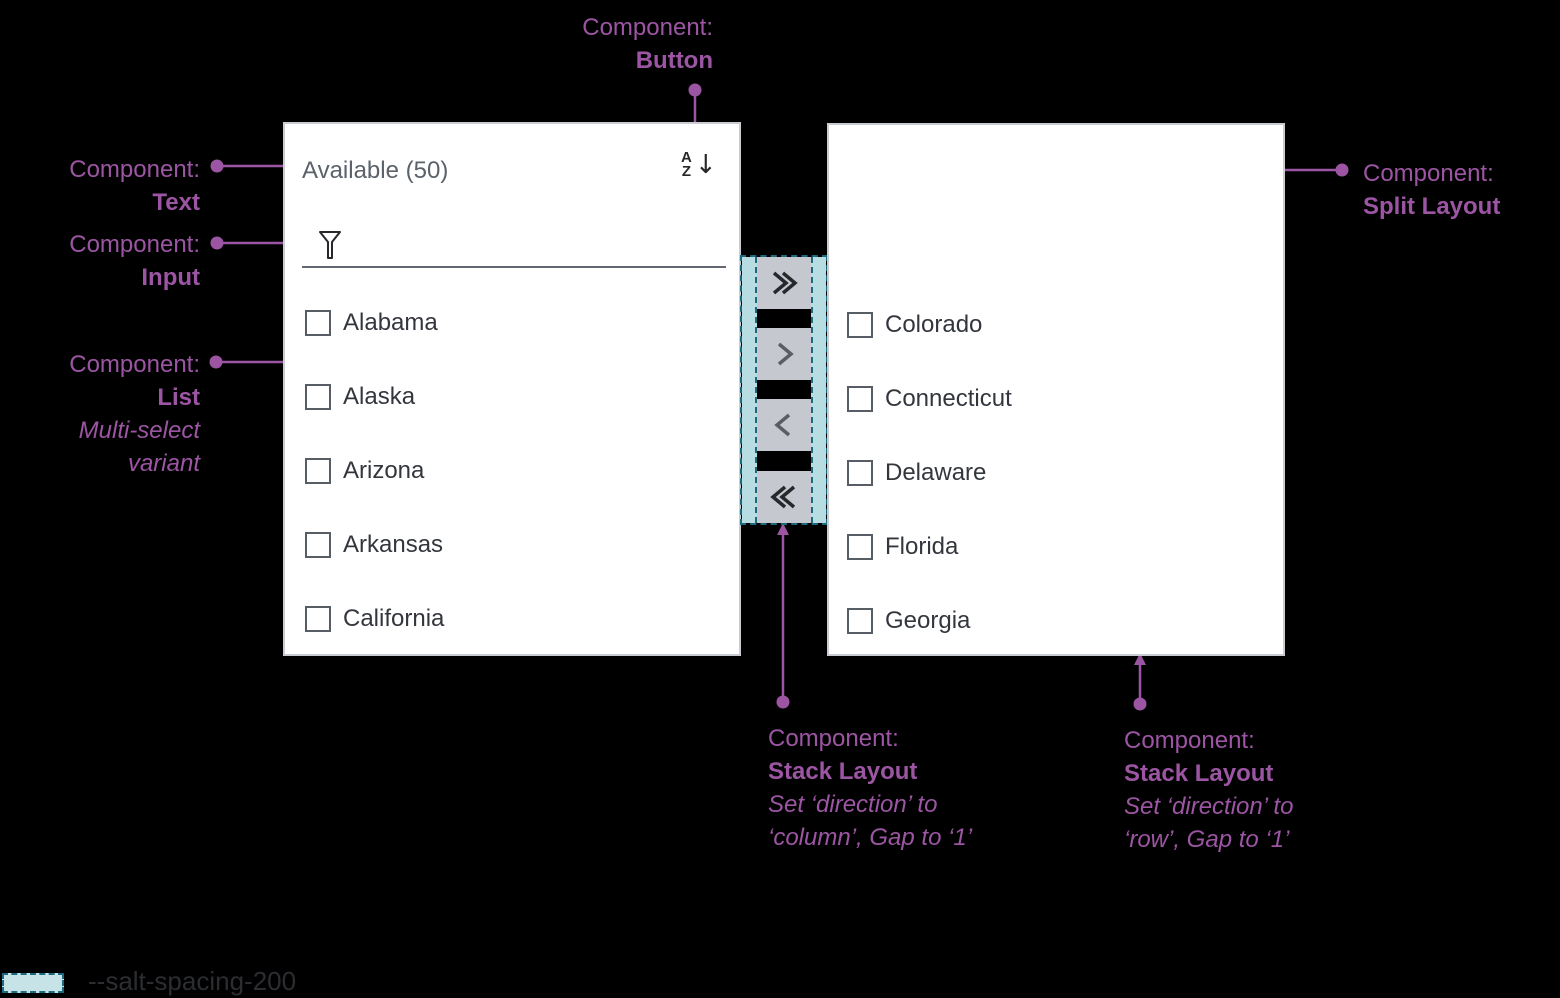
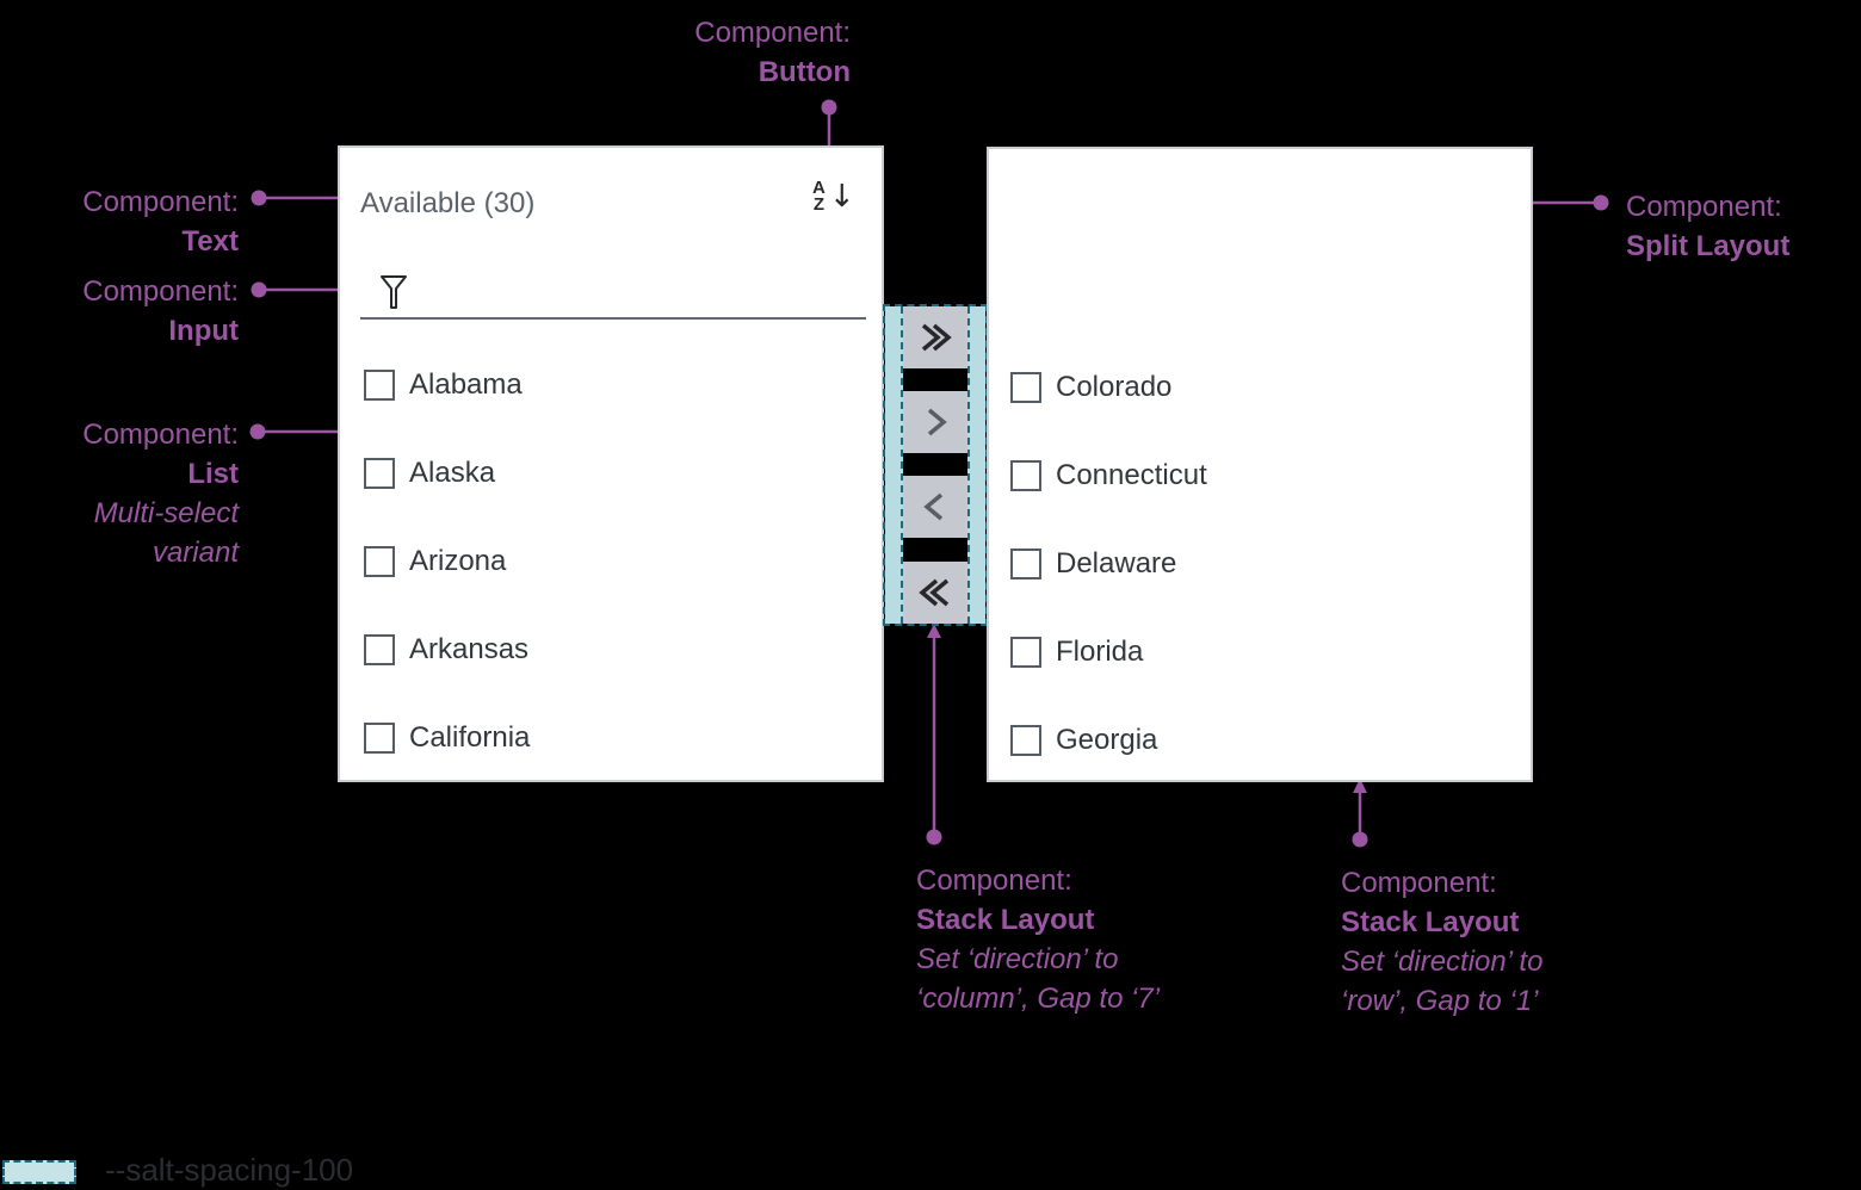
  Component:
  Text
  Component:
  Input
  Component:
  List
  Multi-select
  variant
  Component:
  Button
  Component:
  Split Layout
  Component:
  Stack Layout
  Set ‘direction’ to
- ‘column’, Gap to ‘1’
+ ‘column’, Gap to ‘7’
  Component:
  Stack Layout
  Set ‘direction’ to
  ‘row’, Gap to ‘1’
- Available (50)
+ Available (30)
  A
  Z
  ↓
  Alabama
  Alaska
  Arizona
  Arkansas
  California
  Colorado
  Connecticut
  Delaware
  Florida
  Georgia
- --salt-spacing-200
+ --salt-spacing-100
